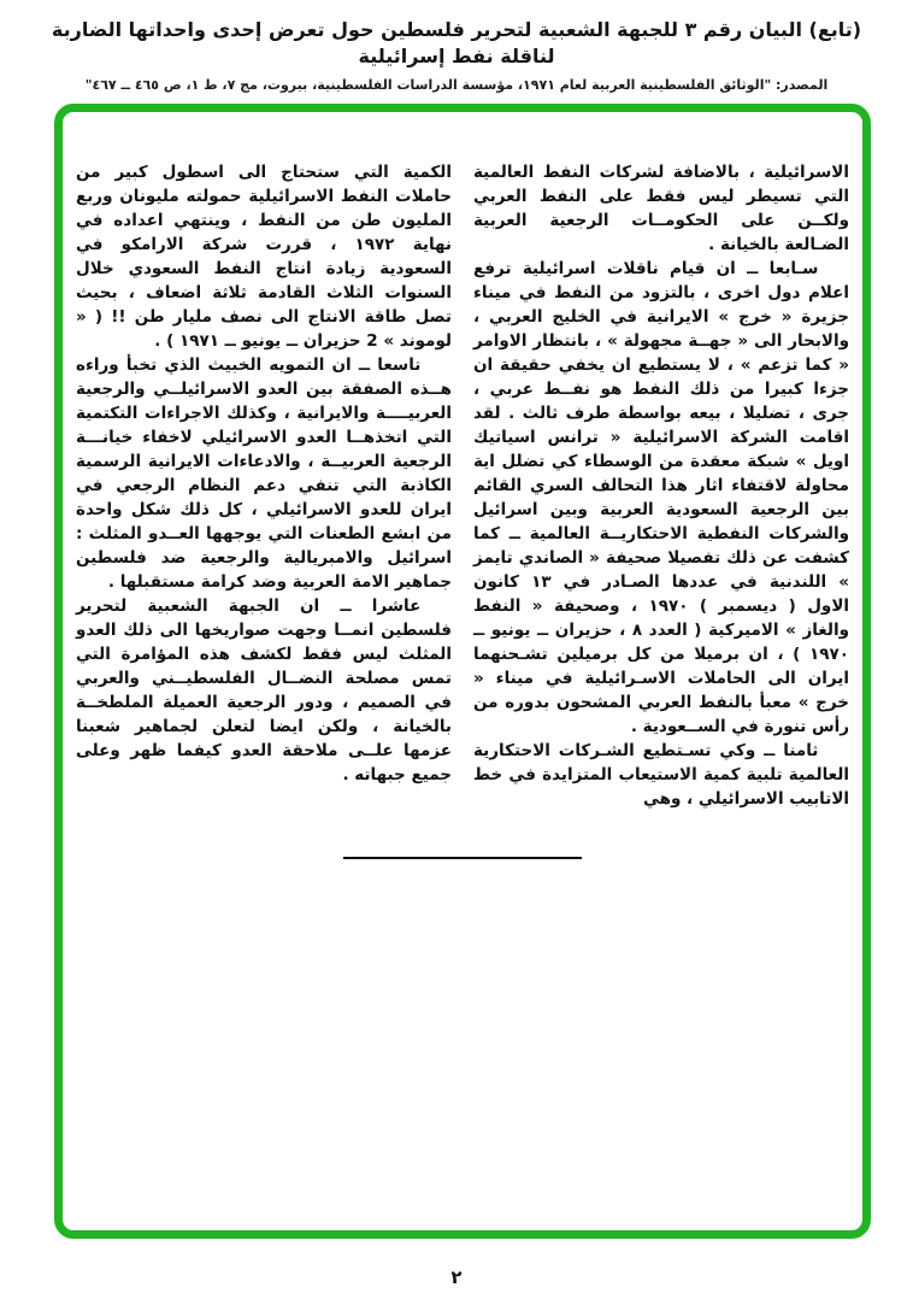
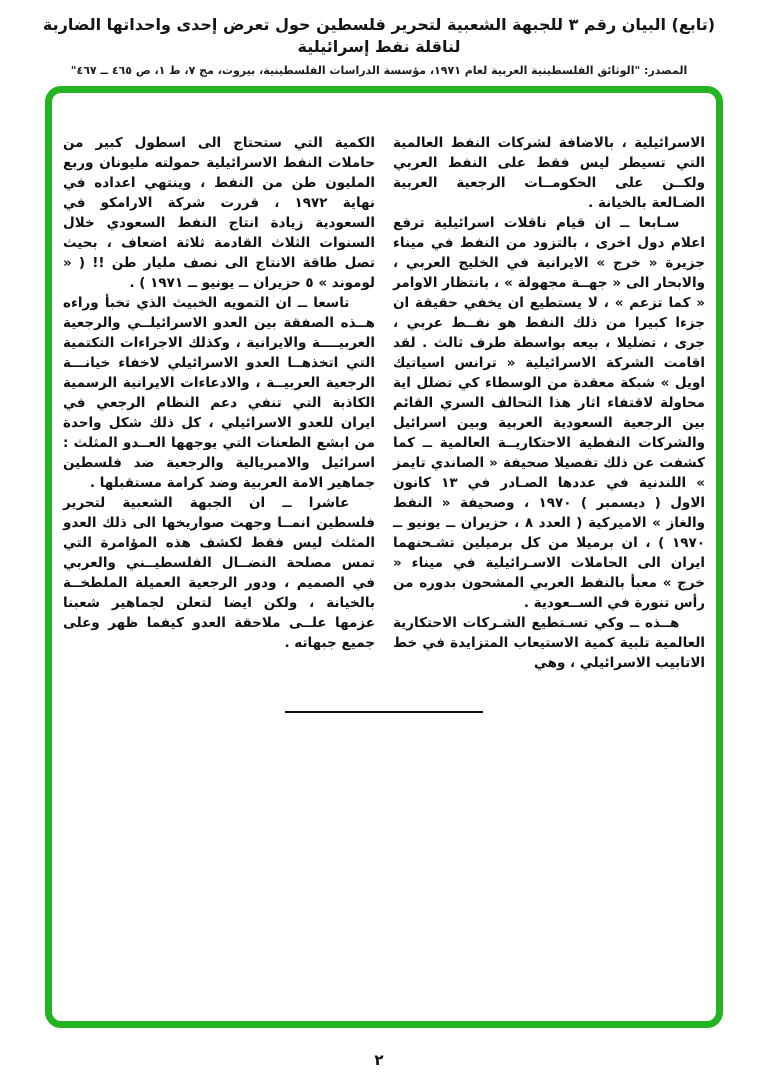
  (تابع) البيان رقم ٣ للجبهة الشعبية لتحرير فلسطين حول تعرض إحدى واحداتها الضاربة لناقلة نفط إسرائيلية
  المصدر: "الوثائق الفلسطينية العربية لعام ١٩٧١، مؤسسة الدراسات الفلسطينية، بيروت، مج ٧، ط ١، ص ٤٦٥ ــ ٤٦٧"
  الاسرائيلية ، بالاضافة لشركات النفط العالمية التي تسيطر ليس فقط على النفط العربي ولكــن على الحكومــات الرجعية العربية الضـالعة بالخيانة .
  سـابعا ــ ان قيام ناقلات اسرائيلية ترفع اعلام دول اخرى ، بالتزود من النفط في ميناء جزيرة « خرج » الايرانية في الخليج العربي ، والابحار الى « جهــة مجهولة » ، بانتظار الاوامر « كما تزعم » ، لا يستطيع ان يخفي حقيقة ان جزءا كبيرا من ذلك النفط هو نفــط عربي ، جرى ، تضليلا ، بيعه بواسطة طرف ثالث . لقد اقامت الشركة الاسرائيلية « ترانس اسياتيك اويل » شبكة معقدة من الوسطاء كي تضلل اية محاولة لاقتفاء اثار هذا التحالف السري القائم بين الرجعية السعودية العربية وبين اسرائيل والشركات النفطية الاحتكاريــة العالمية ــ كما كشفت عن ذلك تفصيلا صحيفة « الصاندي تايمز » اللندنية في عددها الصـادر في ١٣ كانون الاول ( ديسمبر ) ١٩٧٠ ، وصحيفة « النفط والغاز » الاميركية ( العدد ٨ ، حزيران ــ يونيو ــ ١٩٧٠ ) ، ان برميلا من كل برميلين تشـحنهما ايران الى الحاملات الاسـرائيلية في ميناء « خرج » معبأ بالنفط العربي المشحون بدوره من رأس تنورة في الســعودية .
- ثامنا ــ وكي تسـتطيع الشـركات الاحتكارية العالمية تلبية كمية الاستيعاب المتزايدة في خط الاتابيب الاسرائيلي ، وهي
+ هــذه ــ وكي تسـتطيع الشـركات الاحتكارية العالمية تلبية كمية الاستيعاب المتزايدة في خط الاتابيب الاسرائيلي ، وهي
- الكمية التي ستحتاج الى اسطول كبير من حاملات النفط الاسرائيلية حمولته مليونان وربع المليون طن من النفط ، وينتهي اعداده في نهاية ١٩٧٢ ، قررت شركة الارامكو في السعودية زيادة انتاج النفط السعودي خلال السنوات الثلاث القادمة ثلاثة اضعاف ، بحيث تصل طاقة الانتاج الى نصف مليار طن !! ( « لوموند » 2 حزيران ــ يونيو ــ ١٩٧١ ) .
+ الكمية التي ستحتاج الى اسطول كبير من حاملات النفط الاسرائيلية حمولته مليونان وربع المليون طن من النفط ، وينتهي اعداده في نهاية ١٩٧٢ ، قررت شركة الارامكو في السعودية زيادة انتاج النفط السعودي خلال السنوات الثلاث القادمة ثلاثة اضعاف ، بحيث تصل طاقة الانتاج الى نصف مليار طن !! ( « لوموند » ٥ حزيران ــ يونيو ــ ١٩٧١ ) .
  تاسعا ــ ان التمويه الخبيث الذي تخبأ وراءه هــذه الصفقة بين العدو الاسرائيلــي والرجعية العربيــــة والايرانية ، وكذلك الاجراءات التكتمية التي اتخذهــا العدو الاسرائيلي لاخفاء خيانـــة الرجعية العربيــة ، والادعاءات الايرانية الرسمية الكاذبة التي تنفي دعم النظام الرجعي في ايران للعدو الاسرائيلي ، كل ذلك شكل واحدة من ابشع الطعنات التي يوجهها العــدو المثلث : اسرائيل والامبريالية والرجعية ضد فلسطين جماهير الامة العربية وضد كرامة مستقبلها .
  عاشرا ــ ان الجبهة الشعبية لتحرير فلسطين انمــا وجهت صواريخها الى ذلك العدو المثلث ليس فقط لكشف هذه المؤامرة التي تمس مصلحة النضــال الفلسطيــني والعربي في الصميم ، ودور الرجعية العميلة الملطخــة بالخيانة ، ولكن ايضا لتعلن لجماهير شعبنا عزمها علــى ملاحقة العدو كيفما ظهر وعلى جميع جبهاته .
  ٢
